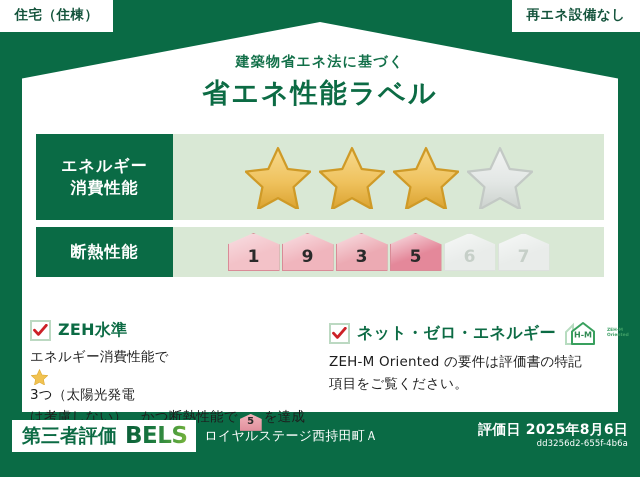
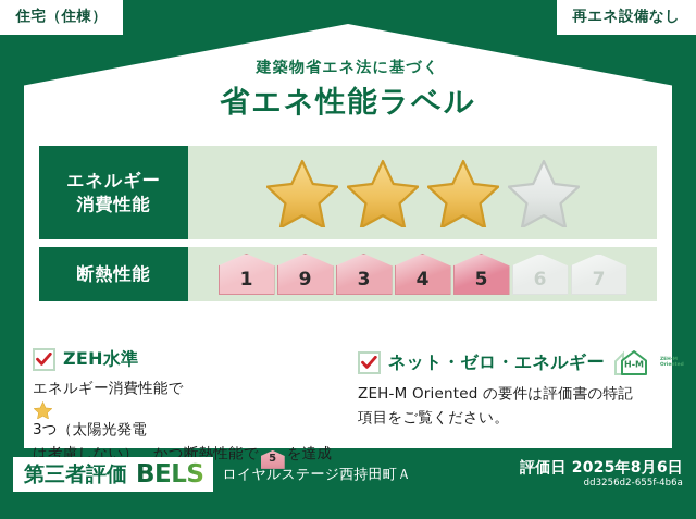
  住宅（住棟）
  再エネ設備なし
  建築物省エネ法に基づく
  省エネ性能ラベル
  エネルギー
  消費性能
  断熱性能
  1
  9
  3
+ 4
  5
  6
  7
  ZEH水準
  エネルギー消費性能で3つ（太陽光発電
  は考慮しない）、かつ断熱性能で
  5
  を達成
  ネット・ゼロ・エネルギー
  H-M
  ZEH-M Oriented の要件は評価書の特記
  項目をご覧ください。
  第三者評価
  BELS
  ロイヤルステージ西持田町Ａ
  評価日 2025年8月6日
  dd3256d2-655f-4b6a
